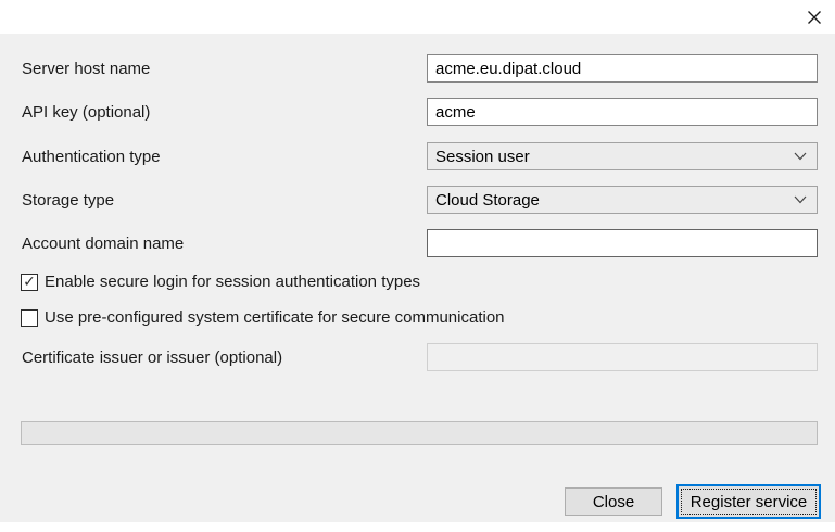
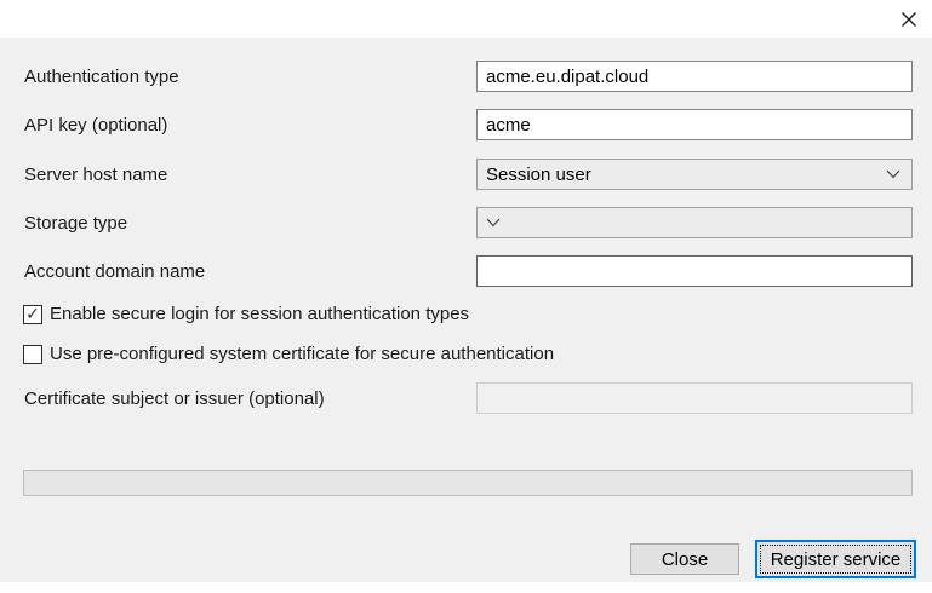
- Server host name
+ Authentication type
  acme.eu.dipat.cloud
  API key (optional)
  acme
- Authentication type
+ Server host name
  Session user
  Storage type
- Cloud Storage
  Account domain name
  ✓
  Enable secure login for session authentication types
- Use pre-configured system certificate for secure communication
+ Use pre-configured system certificate for secure authentication
- Certificate issuer or issuer (optional)
+ Certificate subject or issuer (optional)
  Close
  Register service
